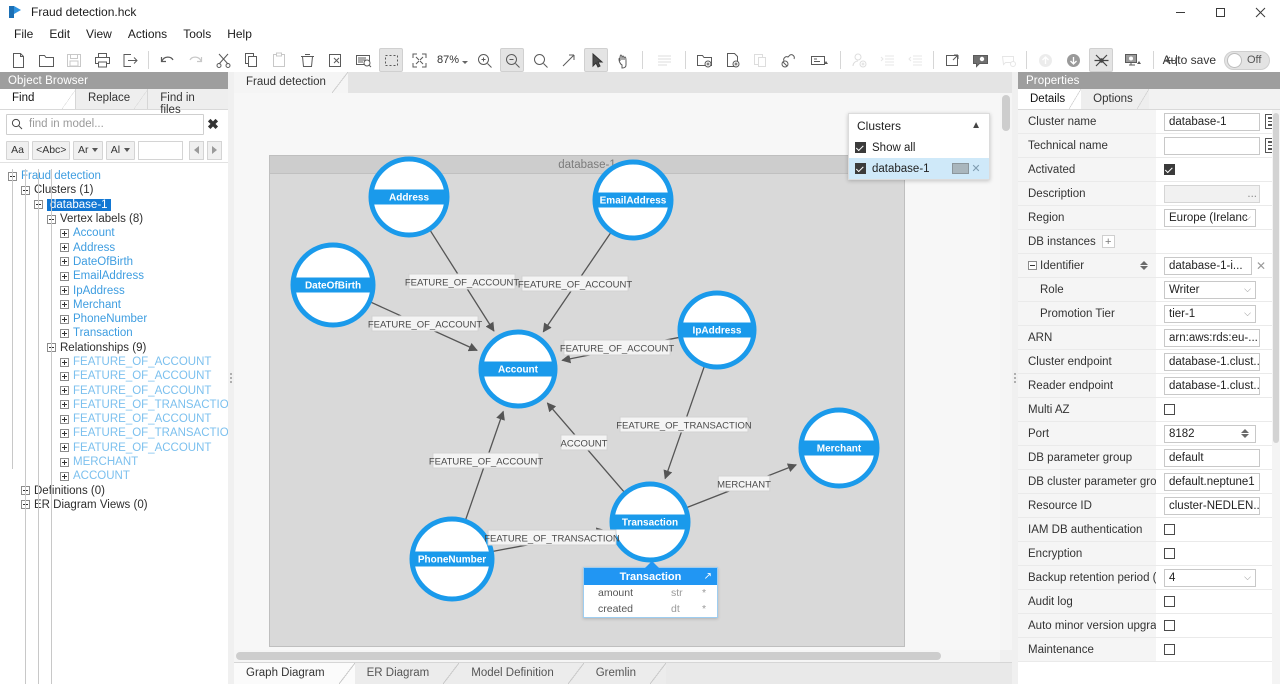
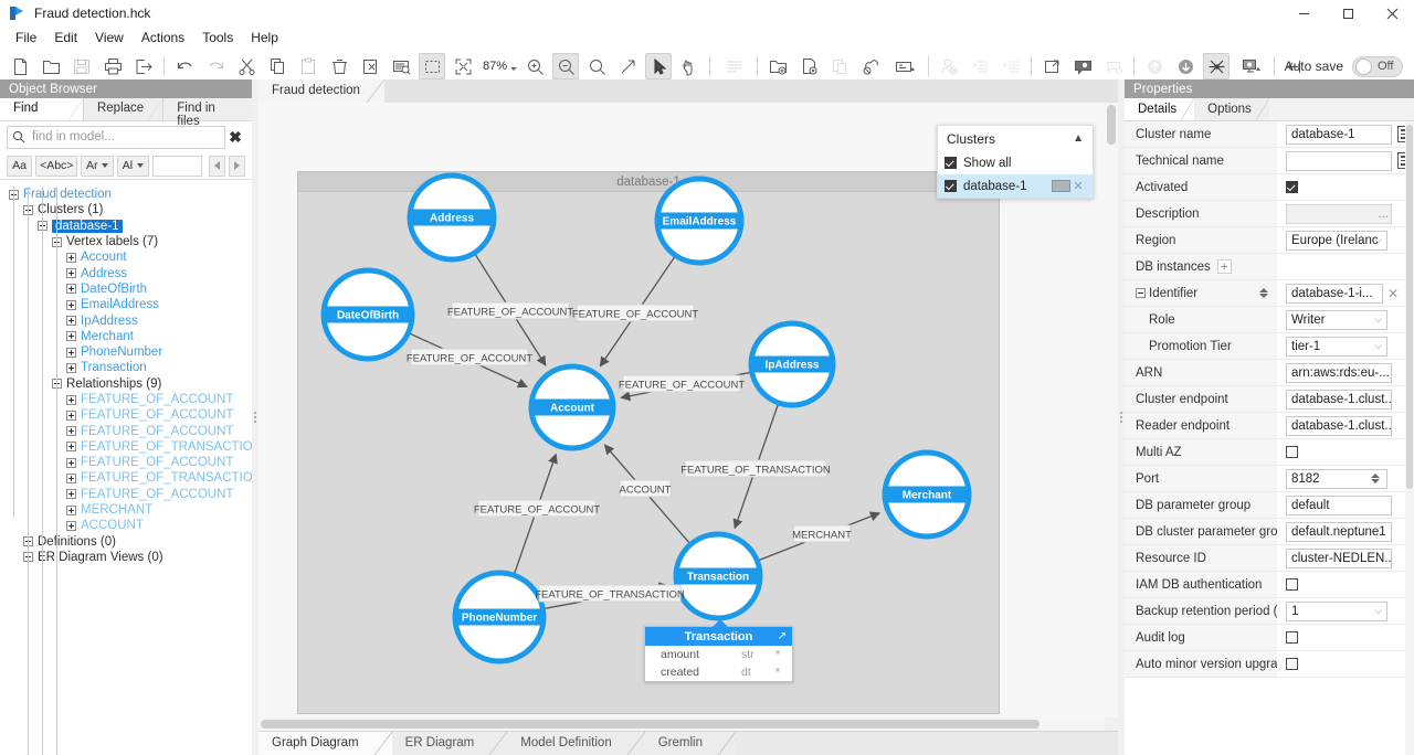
  Fraud detection.hck
  File
  Edit
  View
  Actions
  Tools
  Help
  87%
  Auto save
  Off
  Object Browser
  Find
  Replace
  Find in files
  find in model...
  ✖
  Aa
  <Abc>
  Ar
  Al
  raud detection
  lusters (1)
  database-1
- Vertex labels (8)
+ Vertex labels (7)
  Account
  Address
  DateOfBirth
  EmailAddress
  IpAddress
  Merchant
  PhoneNumber
  Transaction
  Relationships (9)
  FEATURE_OF_ACCOUNT
  FEATURE_OF_ACCOUNT
  FEATURE_OF_ACCOUNT
  FEATURE_OF_TRANSACTIO
  FEATURE_OF_ACCOUNT
  FEATURE_OF_TRANSACTIO
  FEATURE_OF_ACCOUNT
  MERCHANT
  ACCOUNT
  einitions (0)
  R Diagram Views (0)
  Fraud detection
  database-1
  Address
  EmailAddress
  DateOfBirth
  IpAddress
  Account
  Merchant
  Transaction
  PhoneNumber
  FEATURE_OF_ACCOUNT
  FEATURE_OF_ACCOUNT
  FEATURE_OF_ACCOUNT
  FEATURE_OF_ACCOUNT
  FEATURE_OF_TRANSACTION
  FEATURE_OF_ACCOUNT
  FEATURE_OF_TRANSACTION
  ACCOUNT
  MERCHANT
  Transaction
  ↗
  amount
  str
  *
  created
  dt
  *
  Clusters
  ▲
  Show all
  database-1
  ✕
  Graph Diagram
  ER Diagram
  Model Definition
  Gremlin
  Properties
  Details
  Options
  Cluster name
  database-1
  Technical name
  Activated
  Description
  ...
  Region
  Europe (Irelanc
  ⌵
  DB instances
  +
  Identifier
  database-1-i...
  ✕
  Role
  Writer
  ⌵
  Promotion Tier
  tier-1
  ⌵
  ARN
  arn:aws:rds:eu-...
  Cluster endpoint
  database-1.clust..
  Reader endpoint
  database-1.clust..
  Multi AZ
  Port
  8182
  DB parameter group
  default
  DB cluster parameter gro
  default.neptune1
  Resource ID
  cluster-NEDLEN..
  IAM DB authentication
- Encryption
  Backup retention period (
- 4
+ 1
  ⌵
  Audit log
  Auto minor version upgra
- Maintenance
